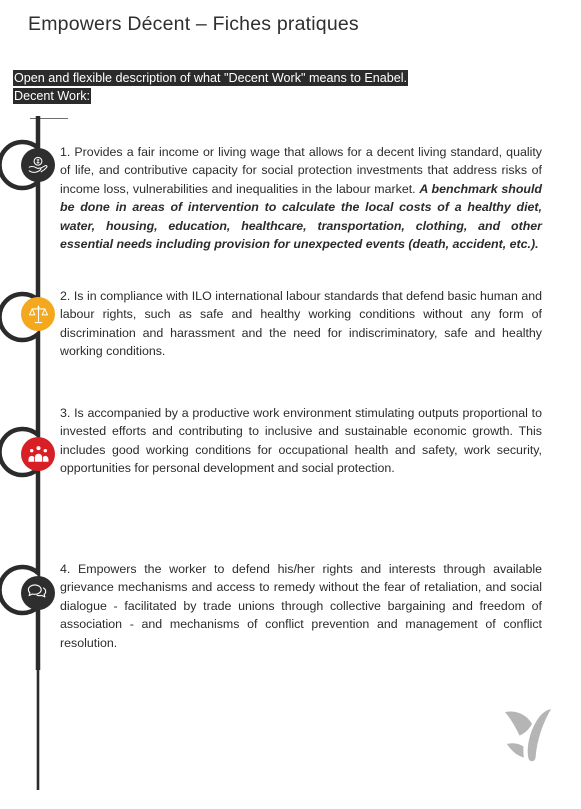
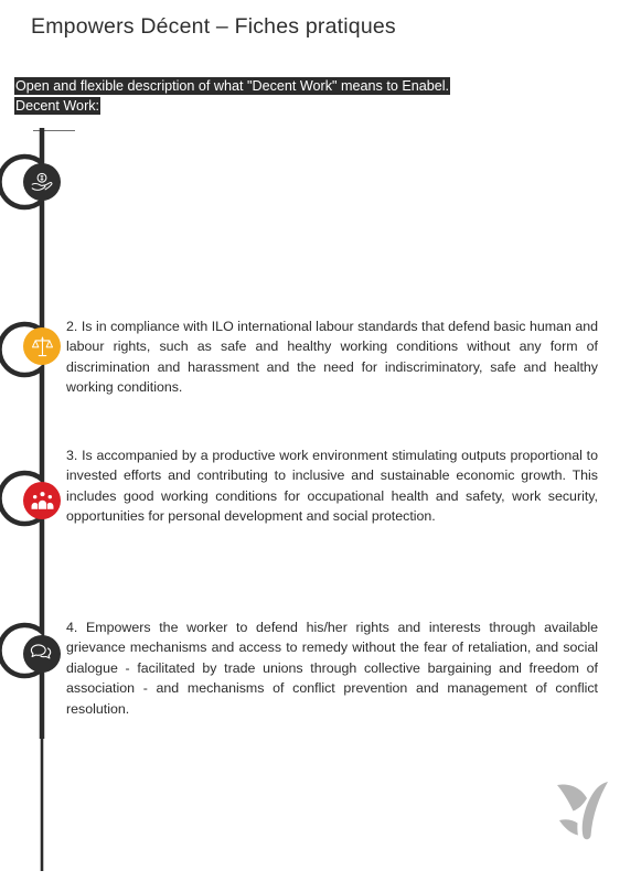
  Empowers Décent – Fiches pratiques
  Open and flexible description of what "Decent Work" means to Enabel.
  Decent Work:
- 1. Provides a fair income or living wage that allows for a decent living standard, quality of life, and contributive capacity for social protection investments that address risks of income loss, vulnerabilities and inequalities in the labour market. A benchmark should be done in areas of intervention to calculate the local costs of a healthy diet, water, housing, education, healthcare, transportation, clothing, and other essential needs including provision for unexpected events (death, accident, etc.).
  2. Is in compliance with ILO international labour standards that defend basic human and labour rights, such as safe and healthy working conditions without any form of discrimination and harassment and the need for indiscriminatory, safe and healthy working conditions.
  3. Is accompanied by a productive work environment stimulating outputs proportional to invested efforts and contributing to inclusive and sustainable economic growth. This includes good working conditions for occupational health and safety, work security, opportunities for personal development and social protection.
  4. Empowers the worker to defend his/her rights and interests through available grievance mechanisms and access to remedy without the fear of retaliation, and social dialogue - facilitated by trade unions through collective bargaining and freedom of association - and mechanisms of conflict prevention and management of conflict resolution.
